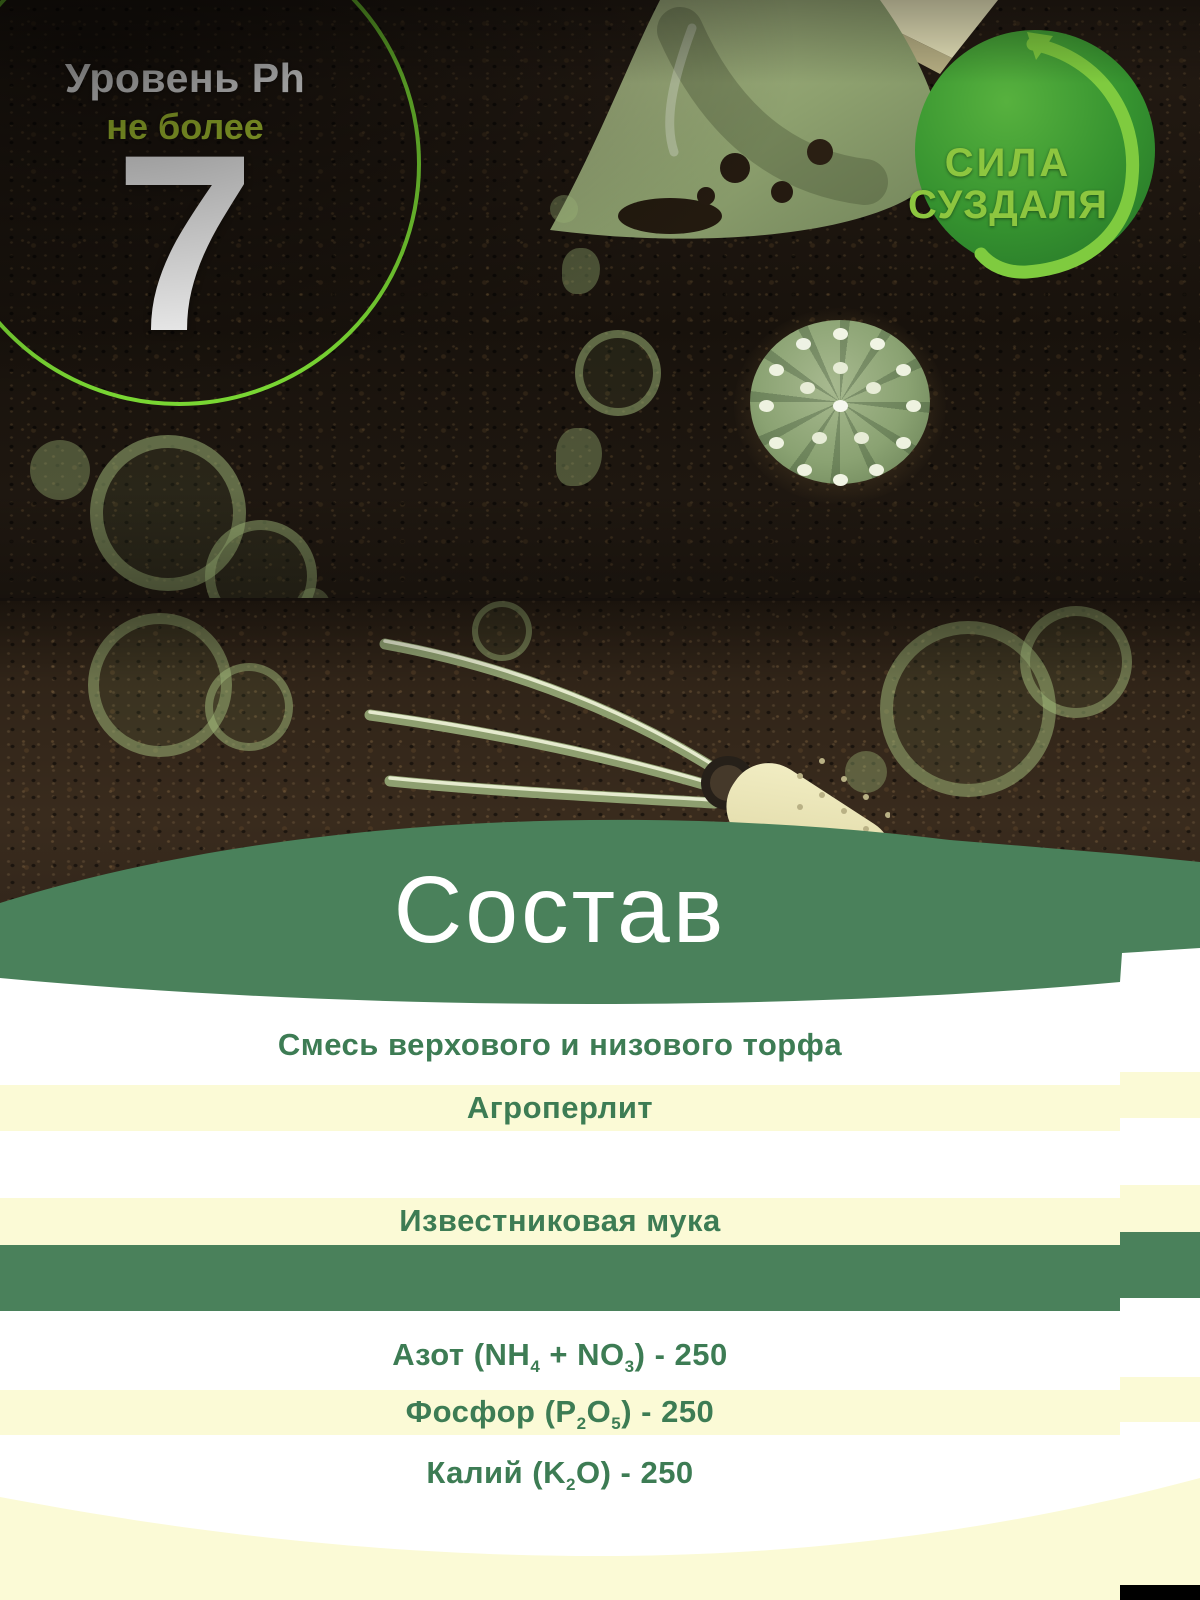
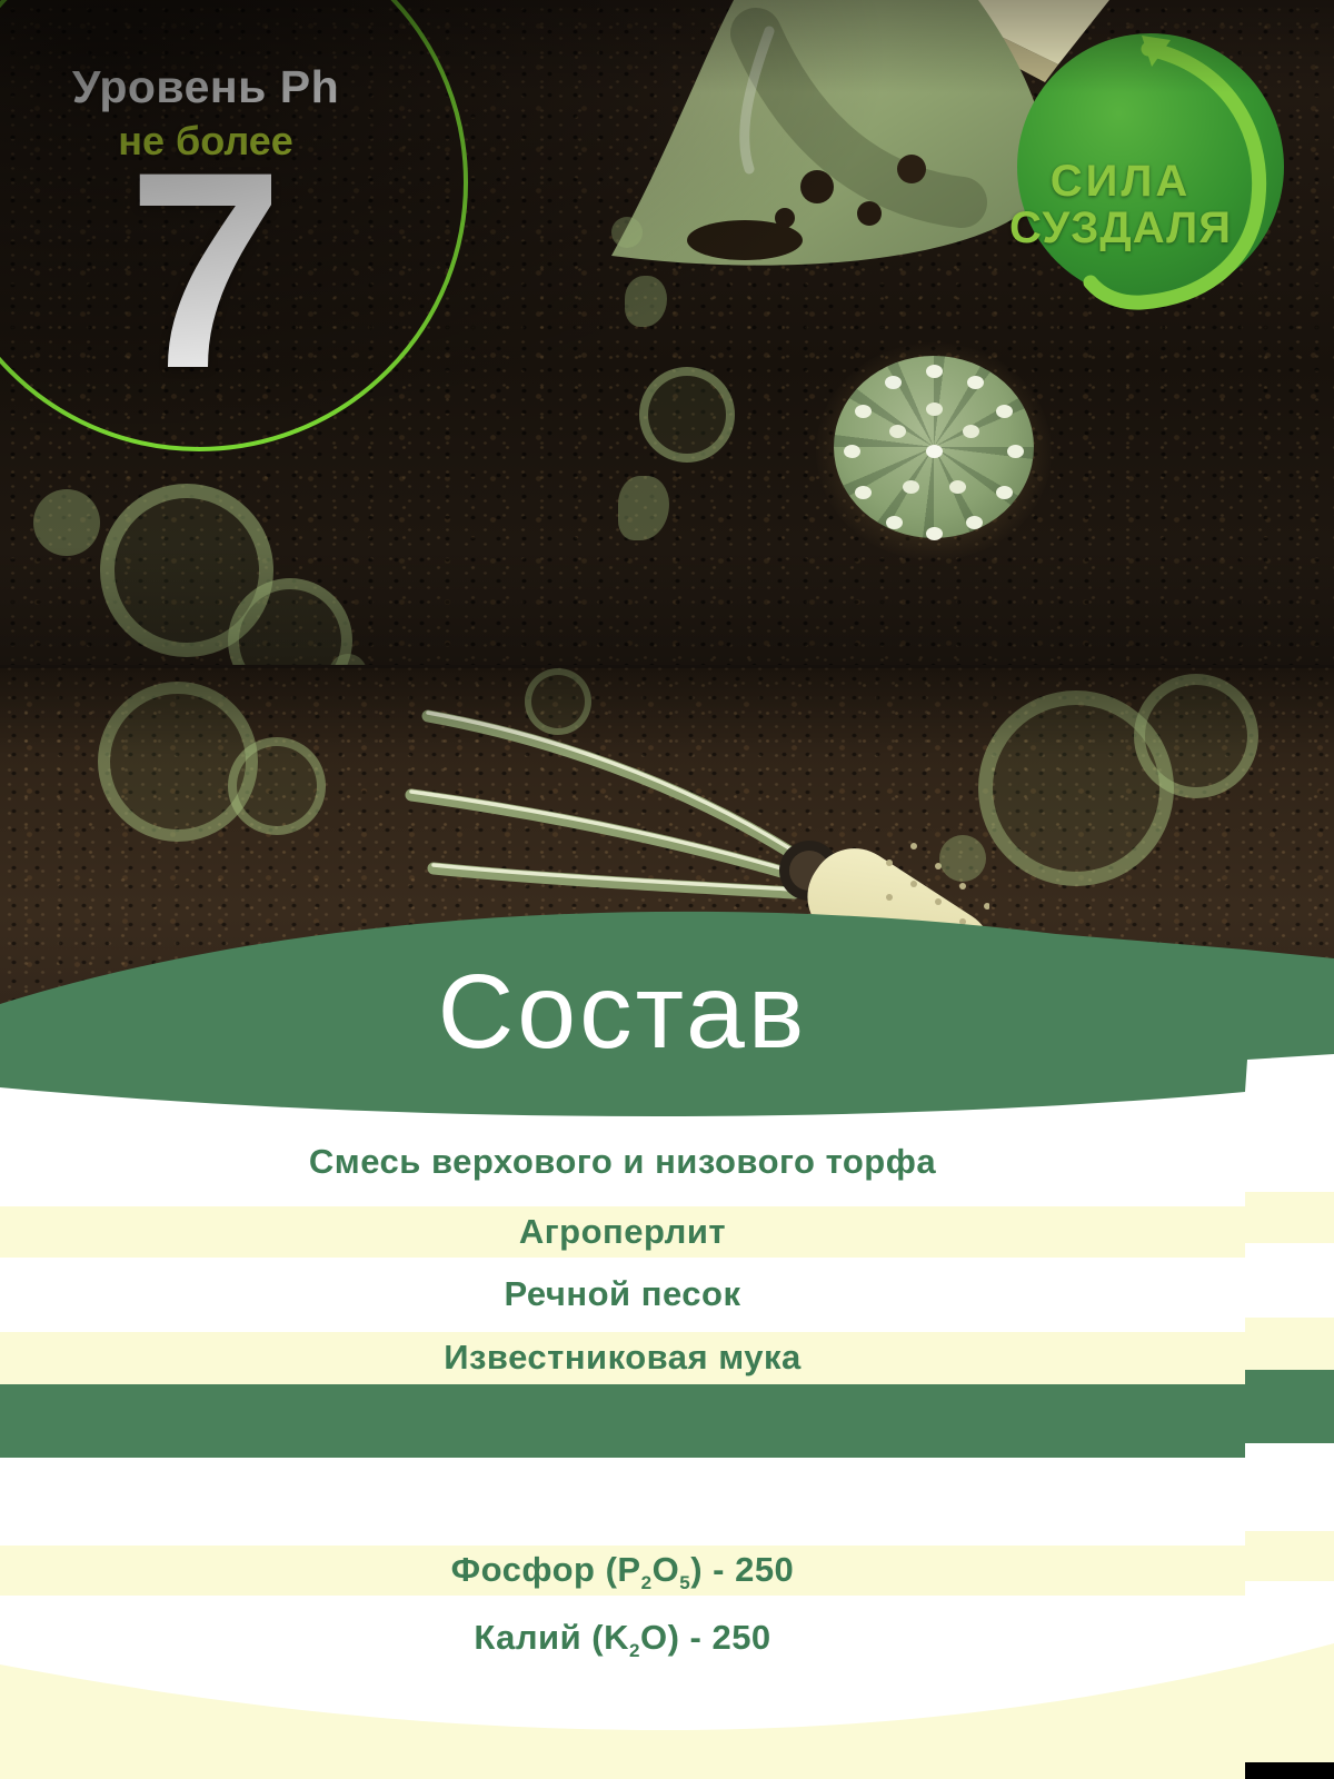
  Смесь верхового и низового торфа
  Агроперлит
+ Речной песок
  Известниковая мука
- Азот (NH4 + NO3) - 250
  Фосфор (P2O5) - 250
  Калий (K2O) - 250
  Состав
